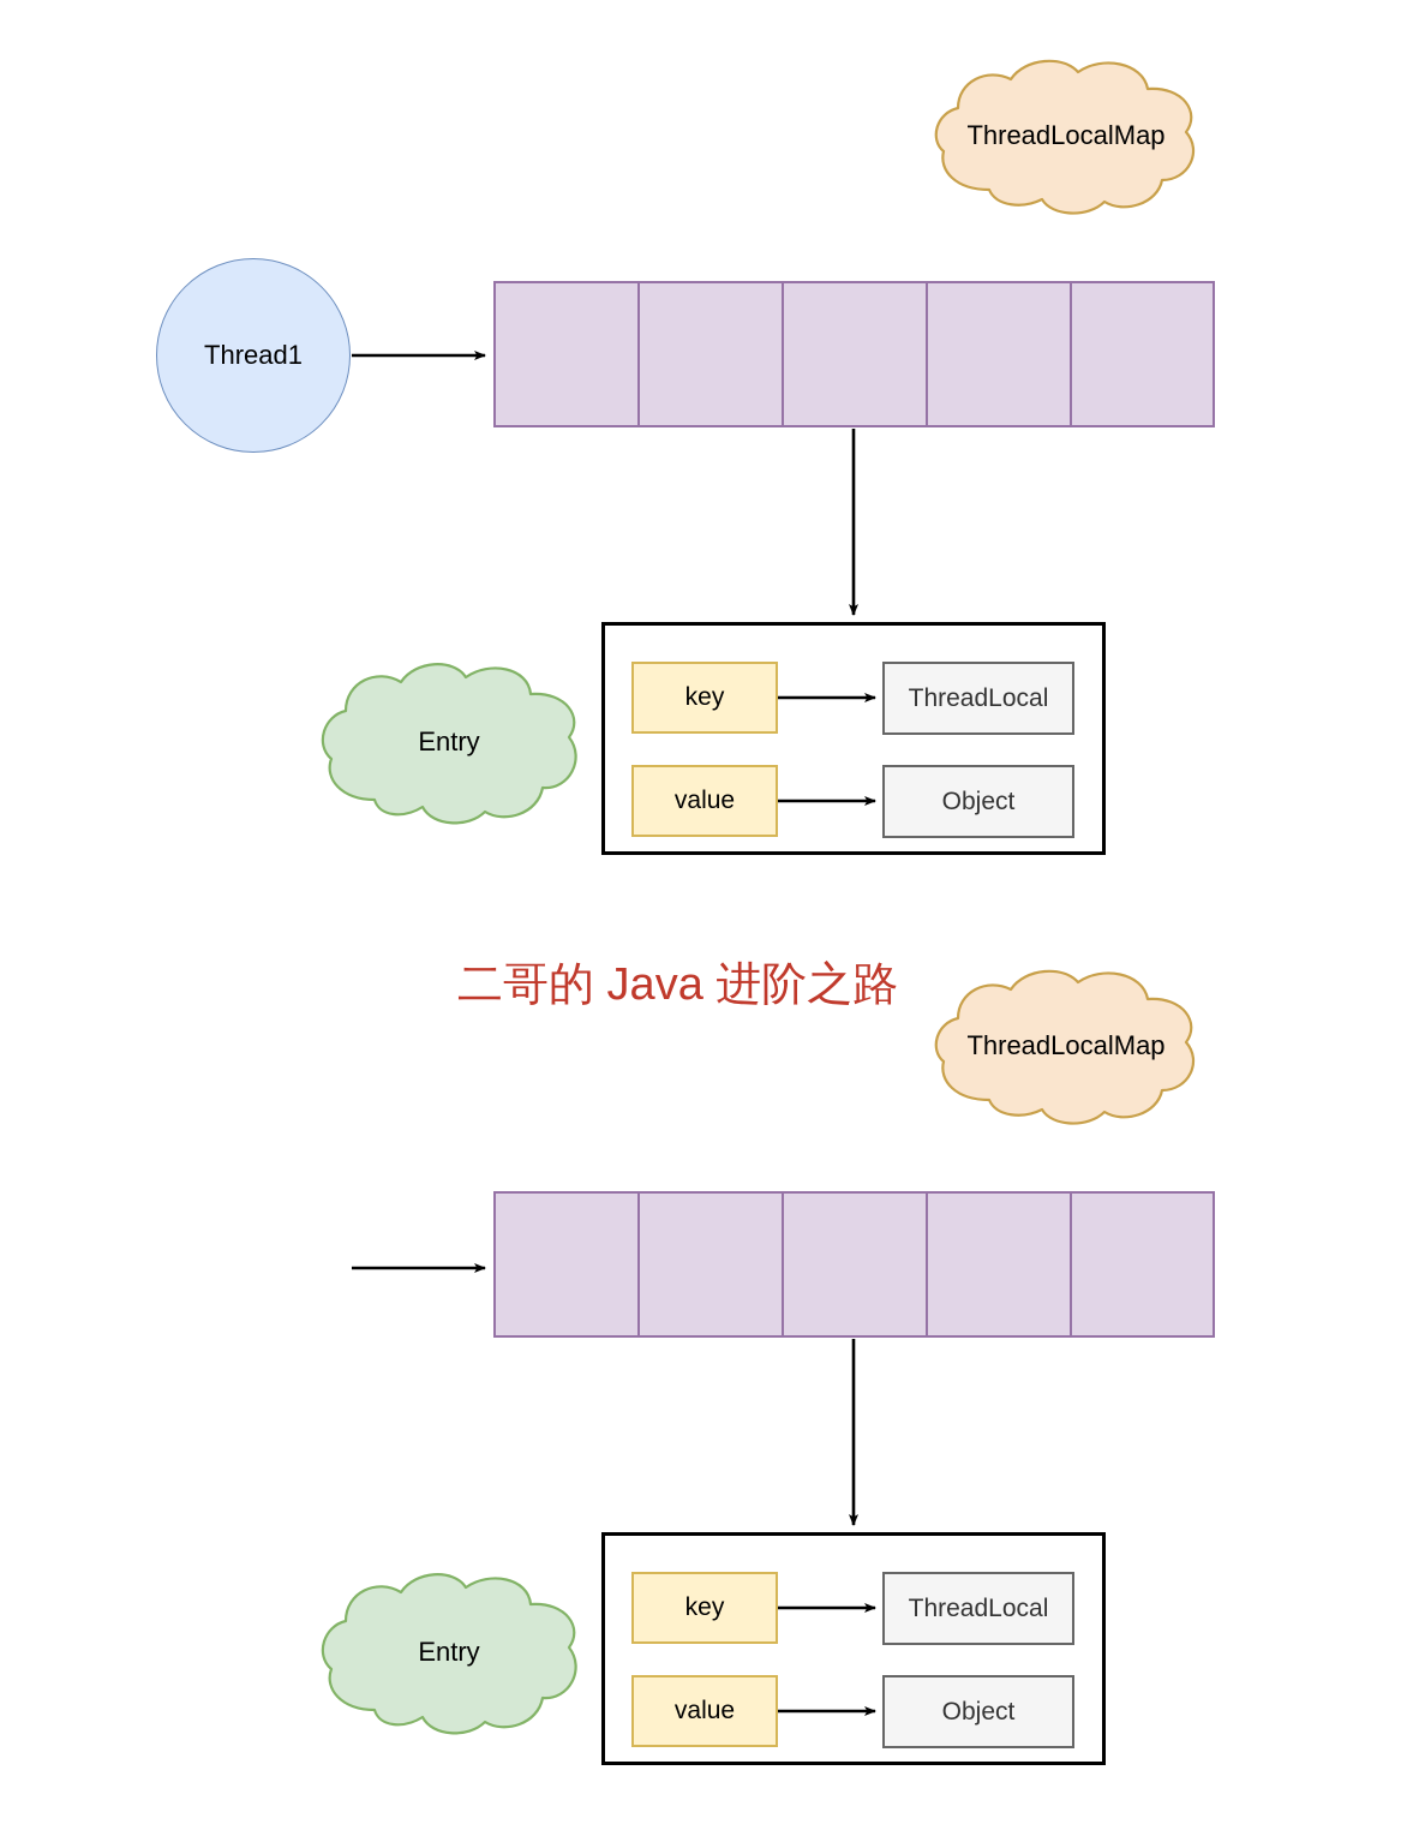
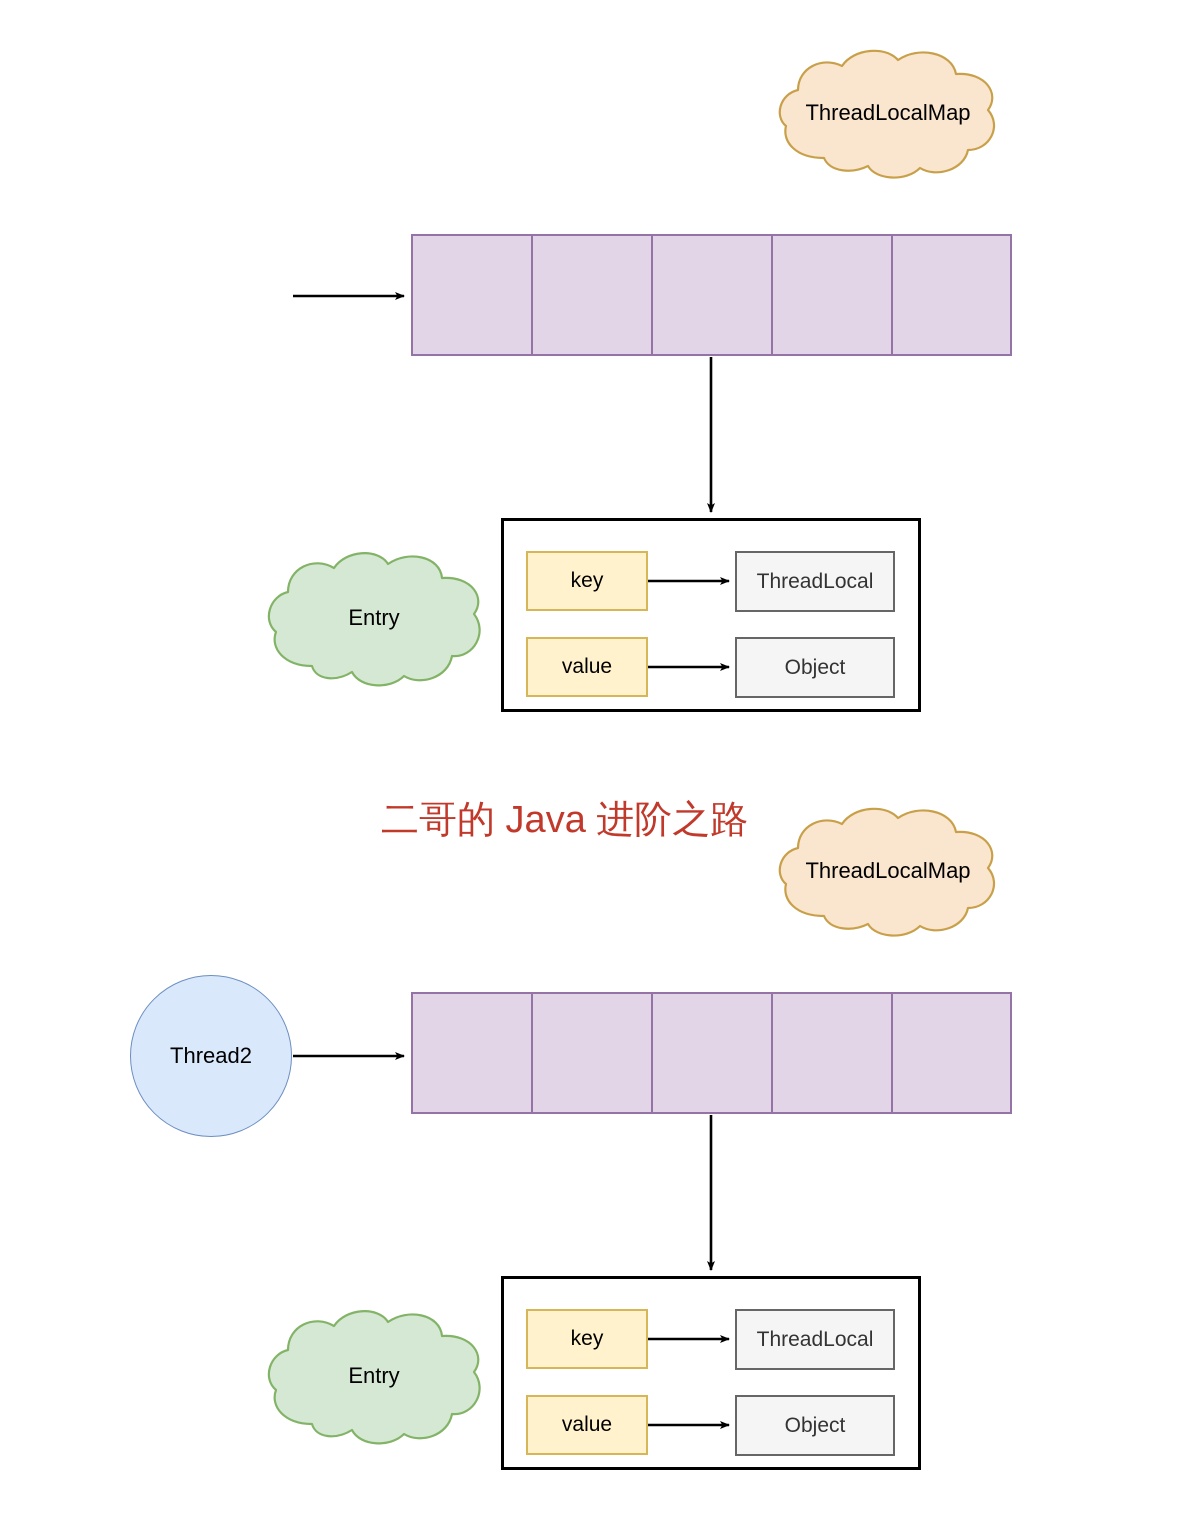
  ThreadLocalMap
- Thread1
  Entry
  key
  ThreadLocal
  value
  Object
  二哥的 Java 进阶之路
  ThreadLocalMap
+ Thread2
  Entry
  key
  ThreadLocal
  value
  Object
